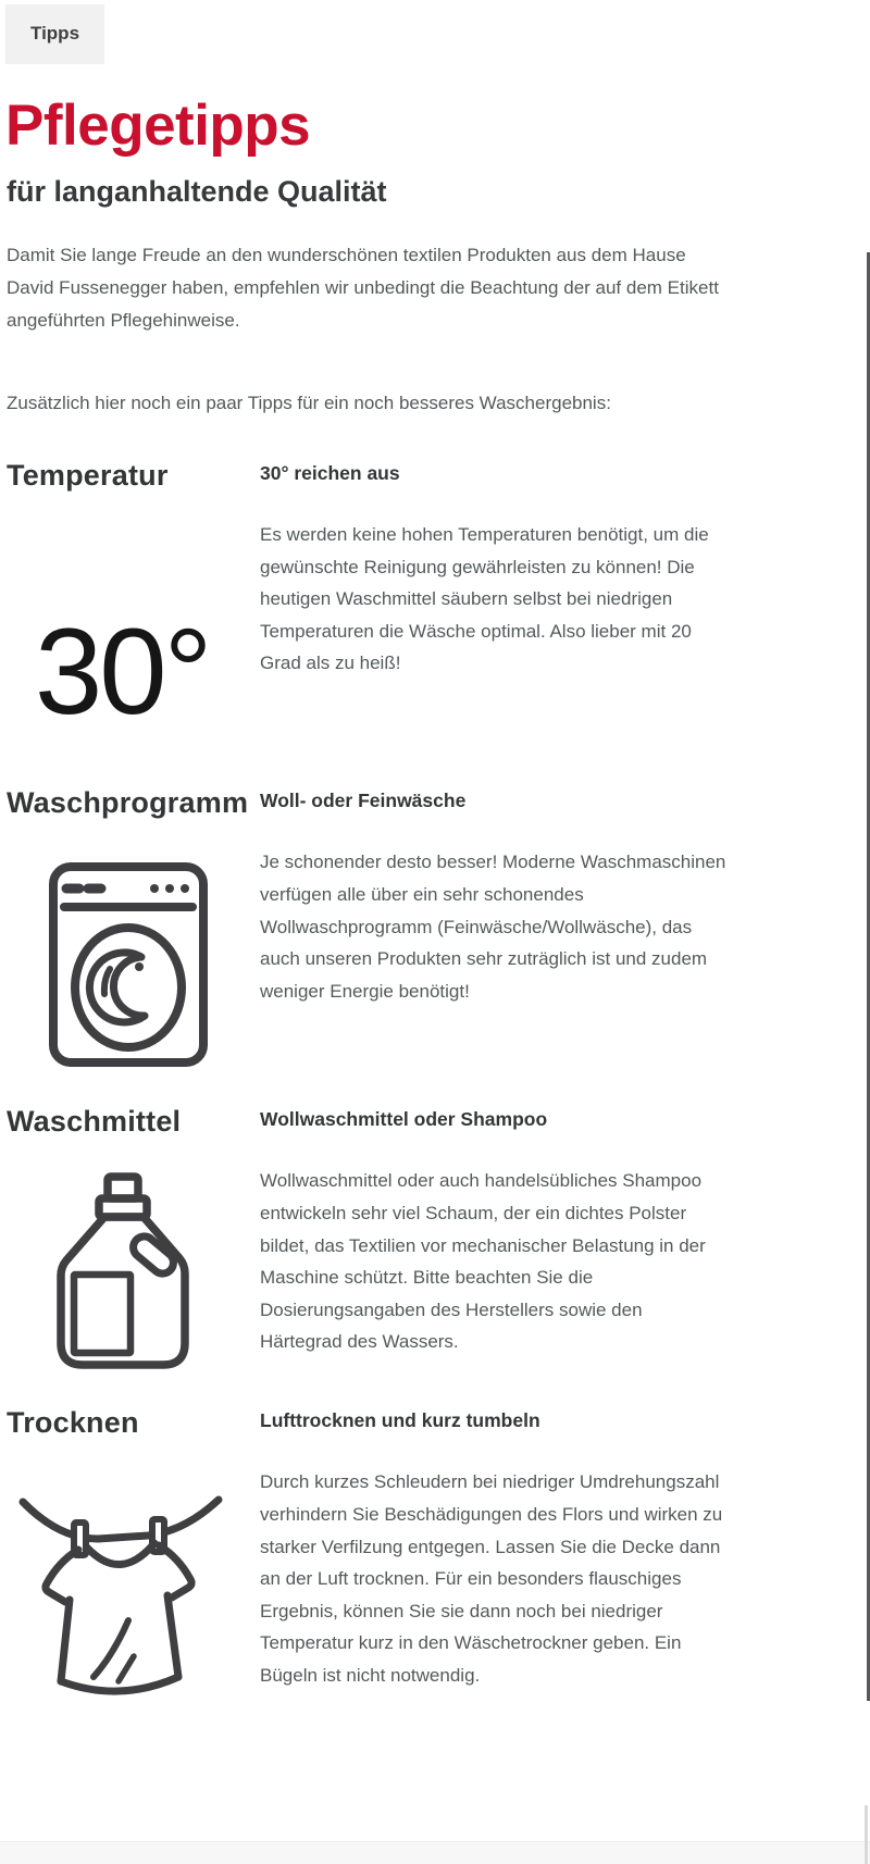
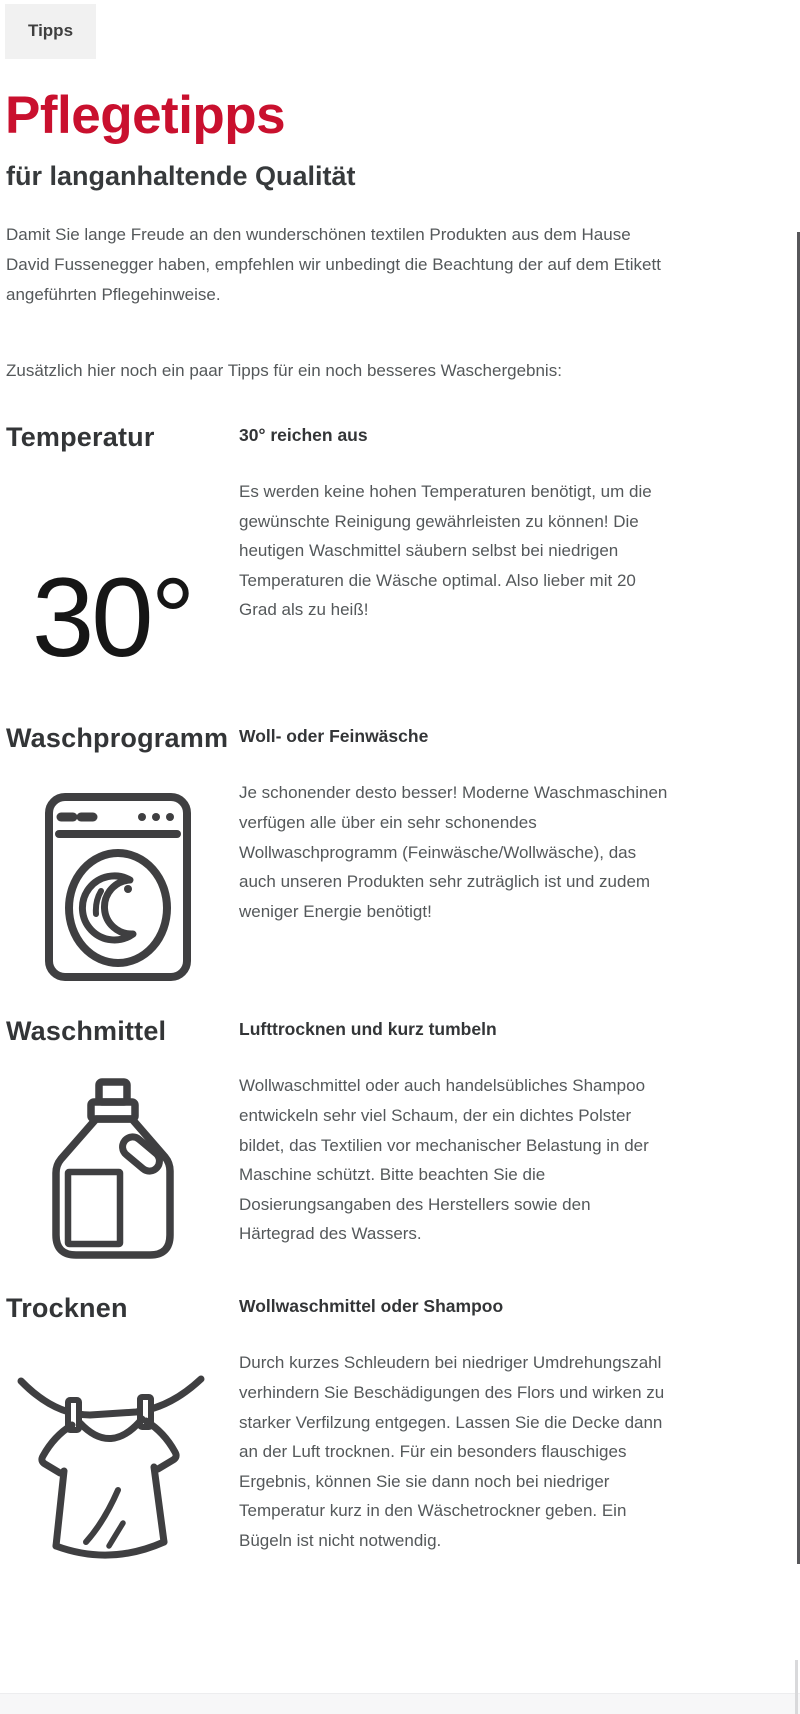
  Tipps
  Pflegetipps
  für langanhaltende Qualität
  Damit Sie lange Freude an den wunderschönen textilen Produkten aus dem Hause David Fussenegger haben, empfehlen wir unbedingt die Beachtung der auf dem Etikett angeführten Pflegehinweise.
  Zusätzlich hier noch ein paar Tipps für ein noch besseres Waschergebnis:
  Temperatur
  30°
  30° reichen aus
  Es werden keine hohen Temperaturen benötigt, um die gewünschte Reinigung gewährleisten zu können! Die heutigen Waschmittel säubern selbst bei niedrigen Temperaturen die Wäsche optimal. Also lieber mit 20 Grad als zu heiß!
  Waschprogramm
  Woll- oder Feinwäsche
  Je schonender desto besser! Moderne Waschmaschinen verfügen alle über ein sehr schonendes Wollwaschprogramm (Feinwäsche/Wollwäsche), das auch unseren Produkten sehr zuträglich ist und zudem weniger Energie benötigt!
  Waschmittel
- Wollwaschmittel oder Shampoo
+ Lufttrocknen und kurz tumbeln
  Wollwaschmittel oder auch handelsübliches Shampoo entwickeln sehr viel Schaum, der ein dichtes Polster bildet, das Textilien vor mechanischer Belastung in der Maschine schützt. Bitte beachten Sie die Dosierungsangaben des Herstellers sowie den Härtegrad des Wassers.
  Trocknen
- Lufttrocknen und kurz tumbeln
+ Wollwaschmittel oder Shampoo
  Durch kurzes Schleudern bei niedriger Umdrehungszahl verhindern Sie Beschädigungen des Flors und wirken zu starker Verfilzung entgegen. Lassen Sie die Decke dann an der Luft trocknen. Für ein besonders flauschiges Ergebnis, können Sie sie dann noch bei niedriger Temperatur kurz in den Wäschetrockner geben. Ein Bügeln ist nicht notwendig.
